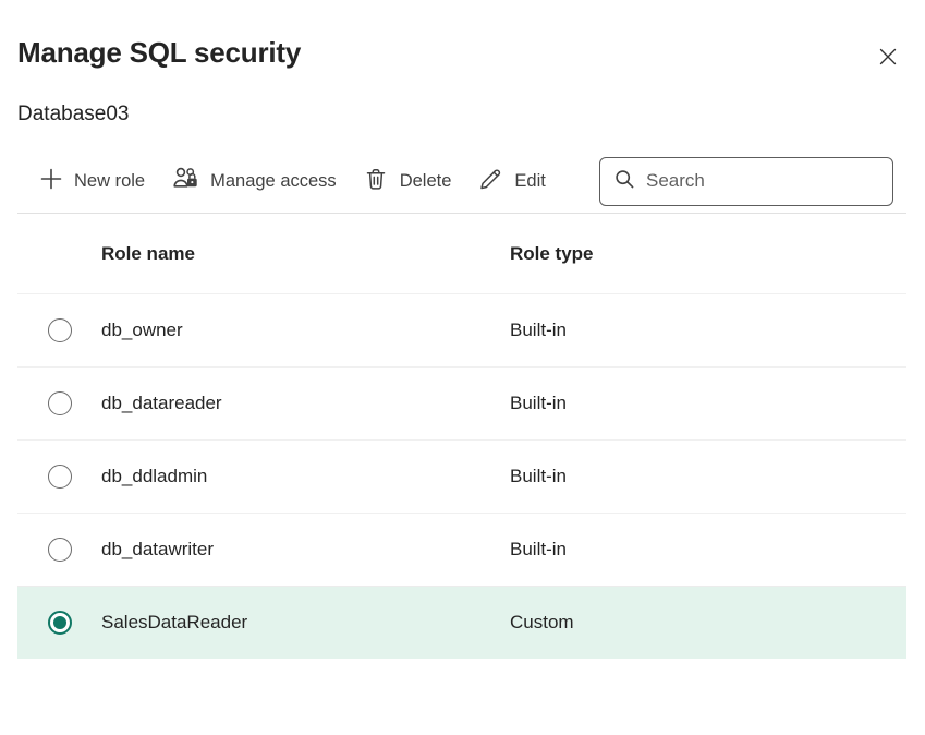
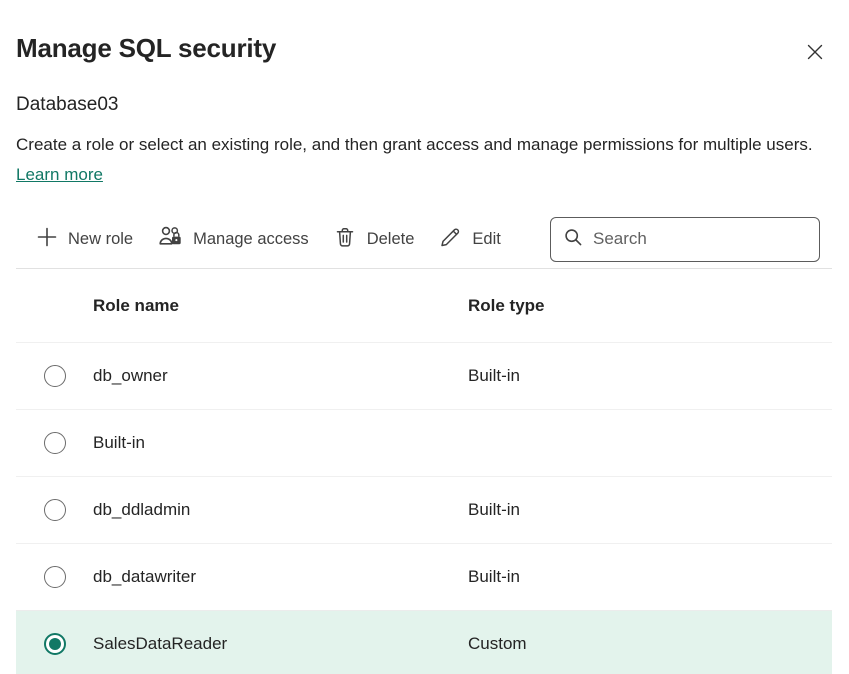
  Manage SQL security
  Database03
+ Create a role or select an existing role, and then grant access and manage permissions for multiple users. Learn more
  New role
  Manage access
  Delete
  Edit
  Search
  Role name
  Role type
  db_owner
  Built-in
- db_datareader
  Built-in
  db_ddladmin
  Built-in
  db_datawriter
  Built-in
  SalesDataReader
  Custom
